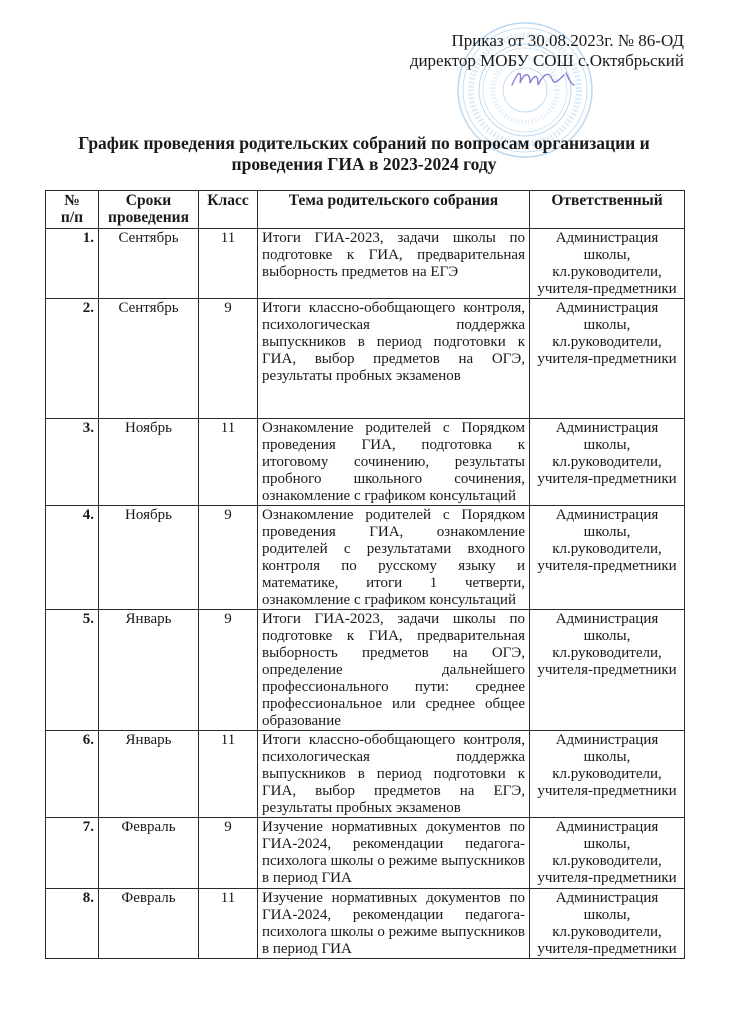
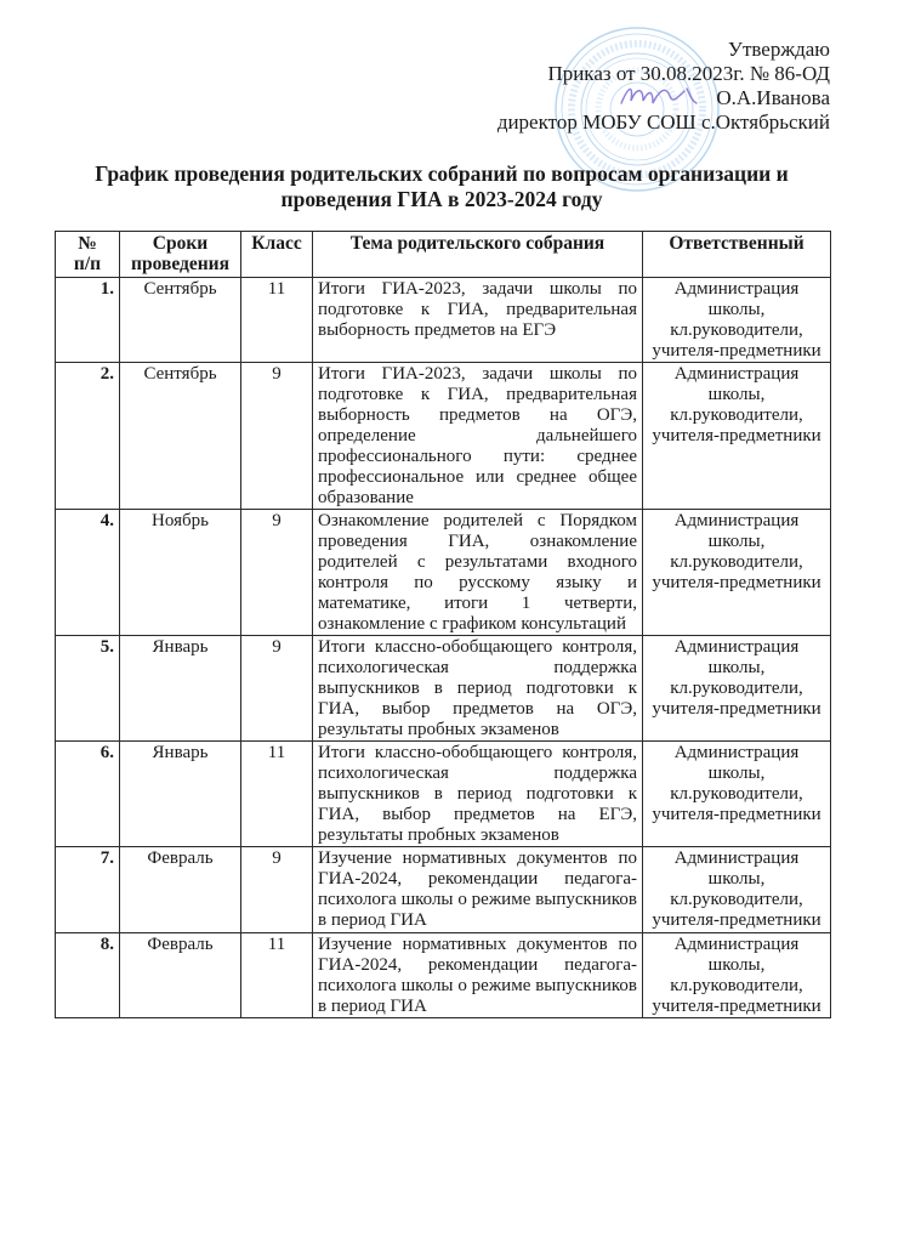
+ Утверждаю
  Приказ от 30.08.2023г. № 86-ОД
+ О.А.Иванова
  директор МОБУ СОШ с.Октябрьский
  График проведения родительских собраний по вопросам организации и
  проведения ГИА в 2023-2024 году
  № п/п	Сроки проведения	Класс	Тема родительского собрания	Ответственный
  1.	Сентябрь	11	Итоги ГИА-2023, задачи школы по подготовке к ГИА, предварительная выборность предметов на ЕГЭ	Администрация школы, кл.руководители, учителя-предметники
- 2.	Сентябрь	9	Итоги классно-обобщающего контроля, психологическая поддержка выпускников в период подготовки к ГИА, выбор предметов на ОГЭ, результаты пробных экзаменов	Администрация школы, кл.руководители, учителя-предметники
+ 2.	Сентябрь	9	Итоги ГИА-2023, задачи школы по подготовке к ГИА, предварительная выборность предметов на ОГЭ, определение дальнейшего профессионального пути: среднее профессиональное или среднее общее образование	Администрация школы, кл.руководители, учителя-предметники
- 3.	Ноябрь	11	Ознакомление родителей с Порядком проведения ГИА, подготовка к итоговому сочинению, результаты пробного школьного сочинения, ознакомление с графиком консультаций	Администрация школы, кл.руководители, учителя-предметники
  4.	Ноябрь	9	Ознакомление родителей с Порядком проведения ГИА, ознакомление родителей с результатами входного контроля по русскому языку и математике, итоги 1 четверти, ознакомление с графиком консультаций	Администрация школы, кл.руководители, учителя-предметники
- 5.	Январь	9	Итоги ГИА-2023, задачи школы по подготовке к ГИА, предварительная выборность предметов на ОГЭ, определение дальнейшего профессионального пути: среднее профессиональное или среднее общее образование	Администрация школы, кл.руководители, учителя-предметники
+ 5.	Январь	9	Итоги классно-обобщающего контроля, психологическая поддержка выпускников в период подготовки к ГИА, выбор предметов на ОГЭ, результаты пробных экзаменов	Администрация школы, кл.руководители, учителя-предметники
  6.	Январь	11	Итоги классно-обобщающего контроля, психологическая поддержка выпускников в период подготовки к ГИА, выбор предметов на ЕГЭ, результаты пробных экзаменов	Администрация школы, кл.руководители, учителя-предметники
  7.	Февраль	9	Изучение нормативных документов по ГИА-2024, рекомендации педагога-психолога школы о режиме выпускников в период ГИА	Администрация школы, кл.руководители, учителя-предметники
  8.	Февраль	11	Изучение нормативных документов по ГИА-2024, рекомендации педагога-психолога школы о режиме выпускников в период ГИА	Администрация школы, кл.руководители, учителя-предметники
